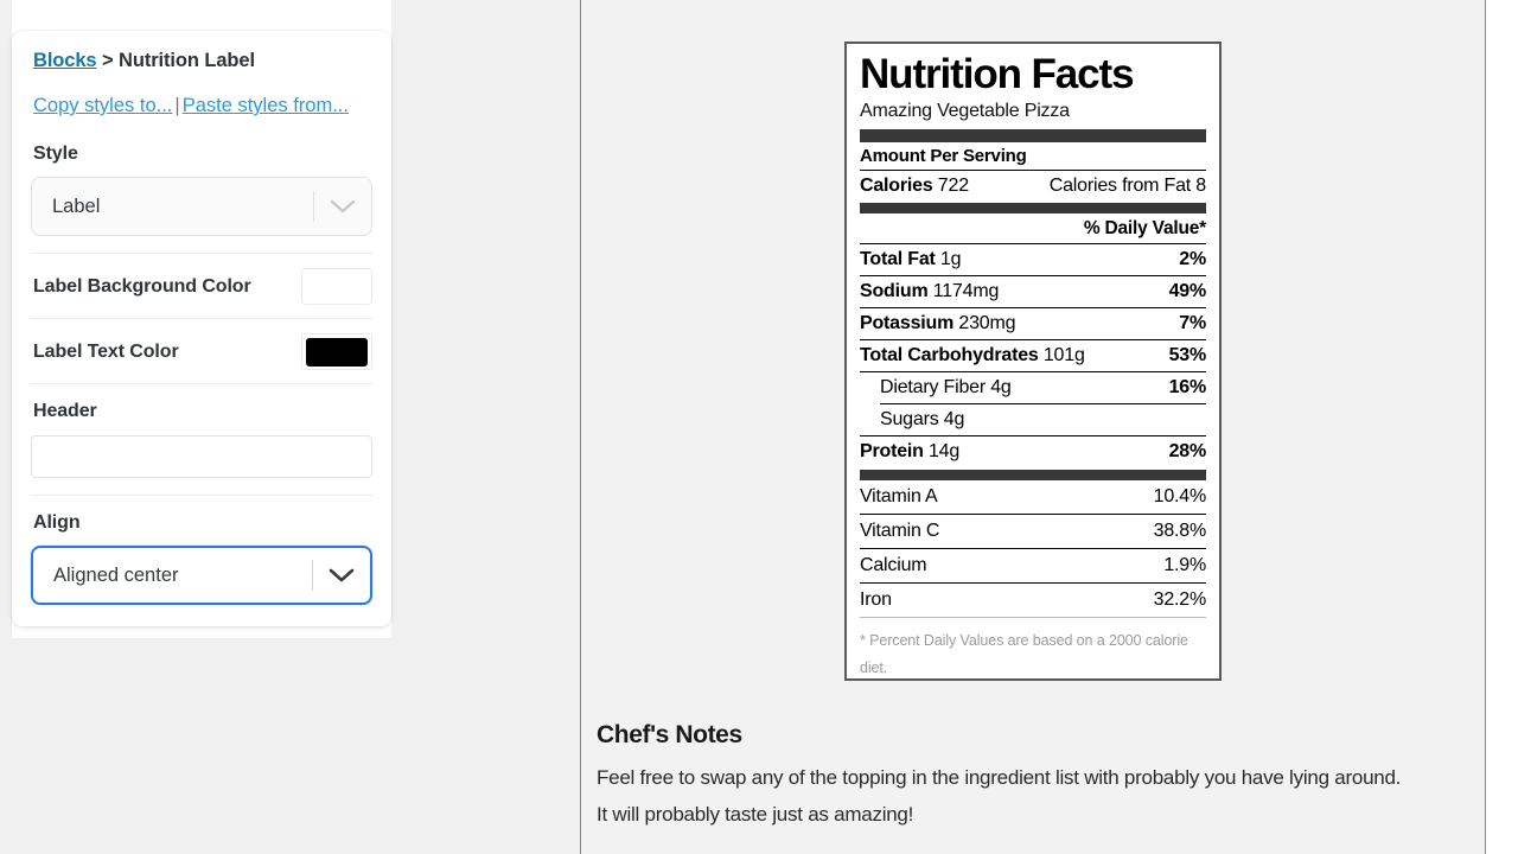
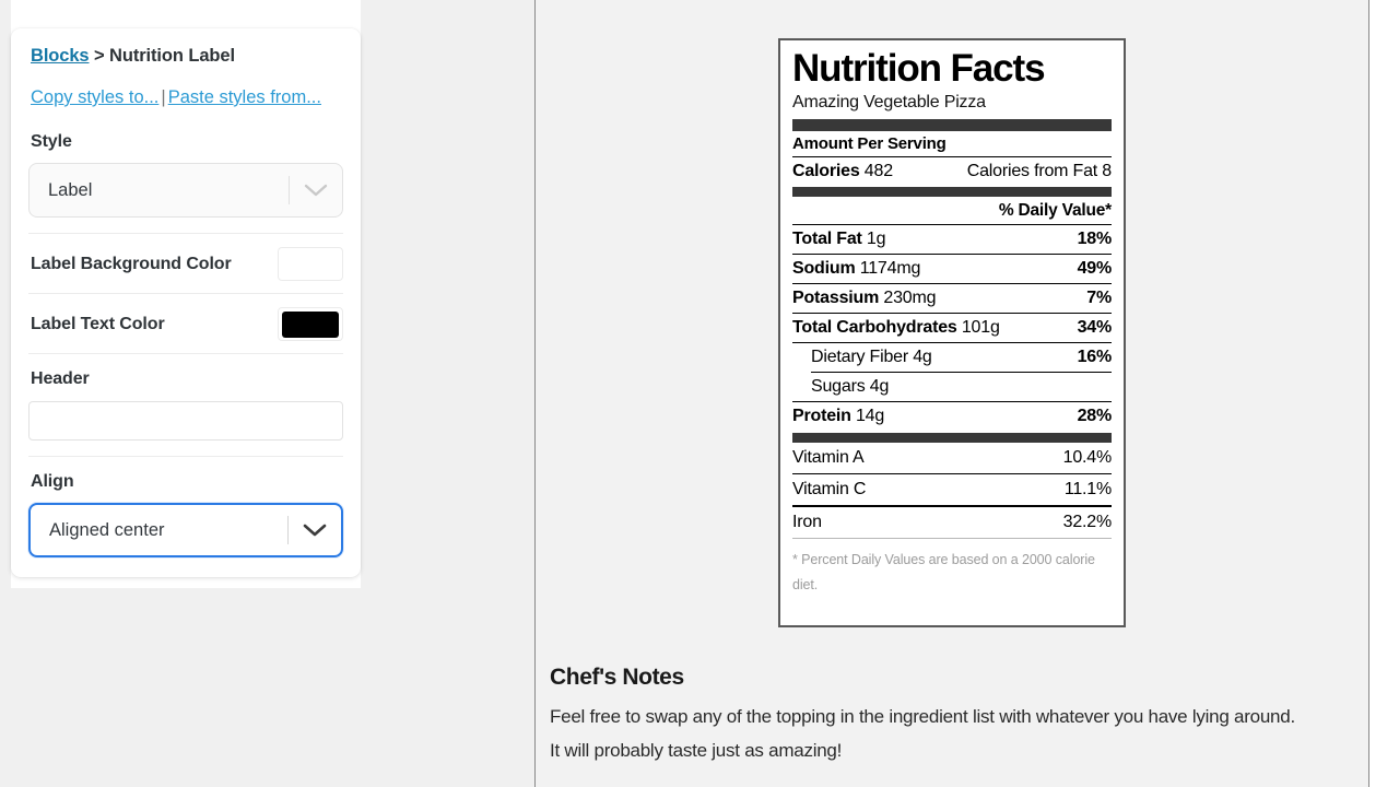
  Blocks > Nutrition Label
  Copy styles to...|Paste styles from...
  Style
  Label
  Label Background Color
  Label Text Color
  Header
  Align
  Aligned center
  Nutrition Facts
  Amazing Vegetable Pizza
  Amount Per Serving
- Calories 722
+ Calories 482
  Calories from Fat 8
  % Daily Value*
  Total Fat 1g
- 2%
+ 18%
  Sodium 1174mg
  49%
  Potassium 230mg
  7%
  Total Carbohydrates 101g
- 53%
+ 34%
  Dietary Fiber 4g
  16%
  Sugars 4g
  Protein 14g
  28%
  Vitamin A
  10.4%
  Vitamin C
- 38.8%
+ 11.1%
- Calcium
- 1.9%
  Iron
  32.2%
  * Percent Daily Values are based on a 2000 calorie diet.
  Chef's Notes
- Feel free to swap any of the topping in the ingredient list with probably you have lying around. It will probably taste just as amazing!
+ Feel free to swap any of the topping in the ingredient list with whatever you have lying around. It will probably taste just as amazing!
